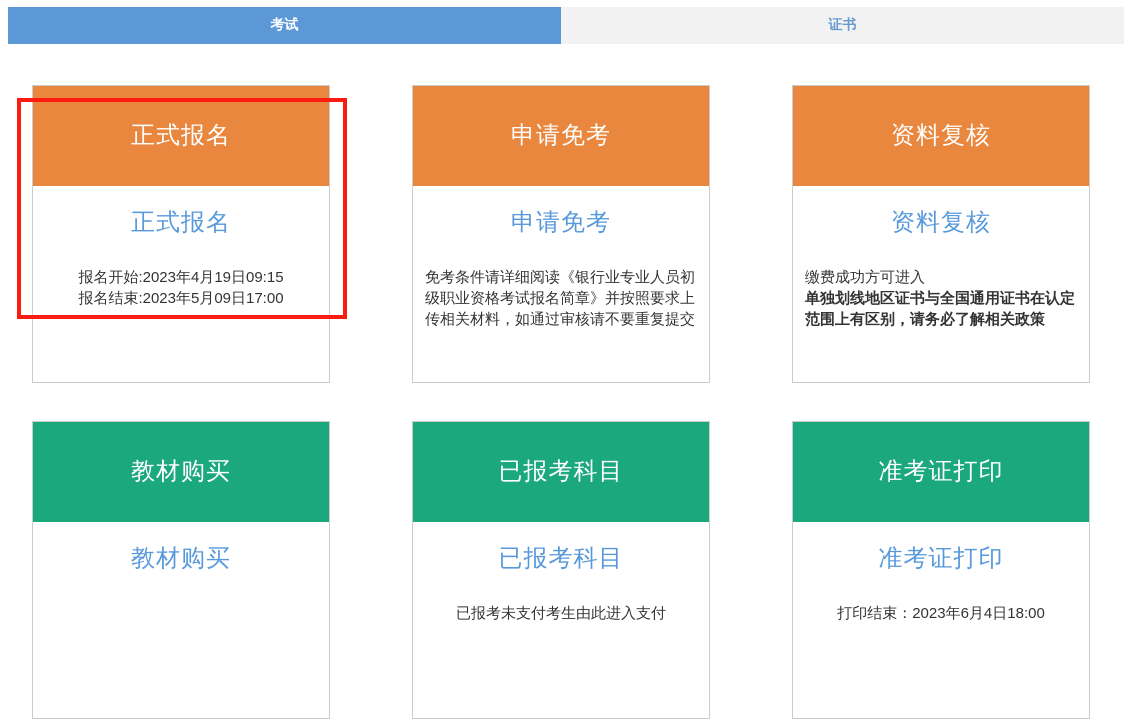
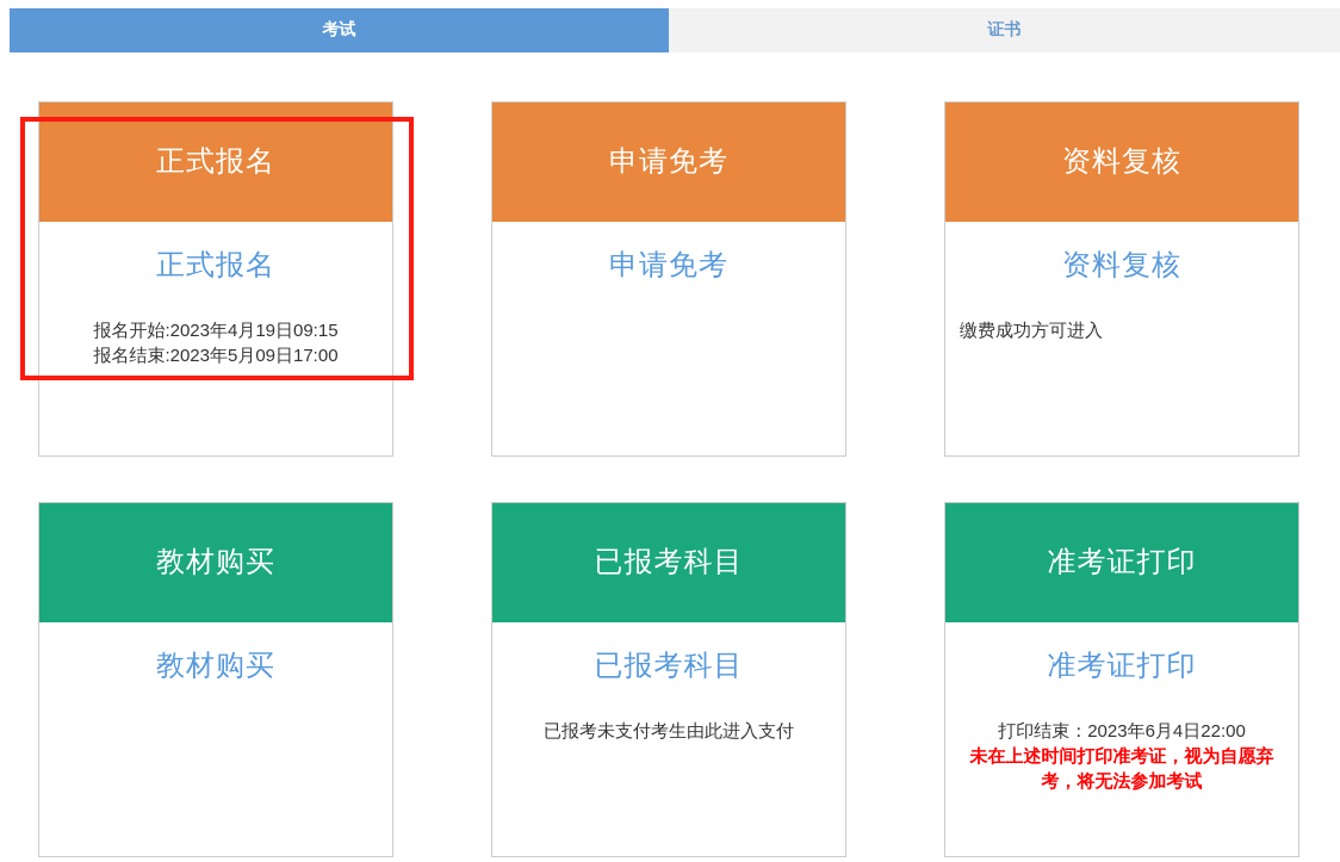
  考试
  证书
  正式报名
  正式报名
  报名开始:2023年4月19日09:15
  报名结束:2023年5月09日17:00
  申请免考
  申请免考
- 免考条件请详细阅读《银行业专业人员初级职业资格考试报名简章》并按照要求上传相关材料，如通过审核请不要重复提交
  资料复核
  资料复核
  缴费成功方可进入
- 单独划线地区证书与全国通用证书在认定范围上有区别，请务必了解相关政策
  教材购买
  教材购买
  已报考科目
  已报考科目
  已报考未支付考生由此进入支付
  准考证打印
  准考证打印
- 打印结束：2023年6月4日18:00
+ 打印结束：2023年6月4日22:00
+ 未在上述时间打印准考证，视为自愿弃考，将无法参加考试
